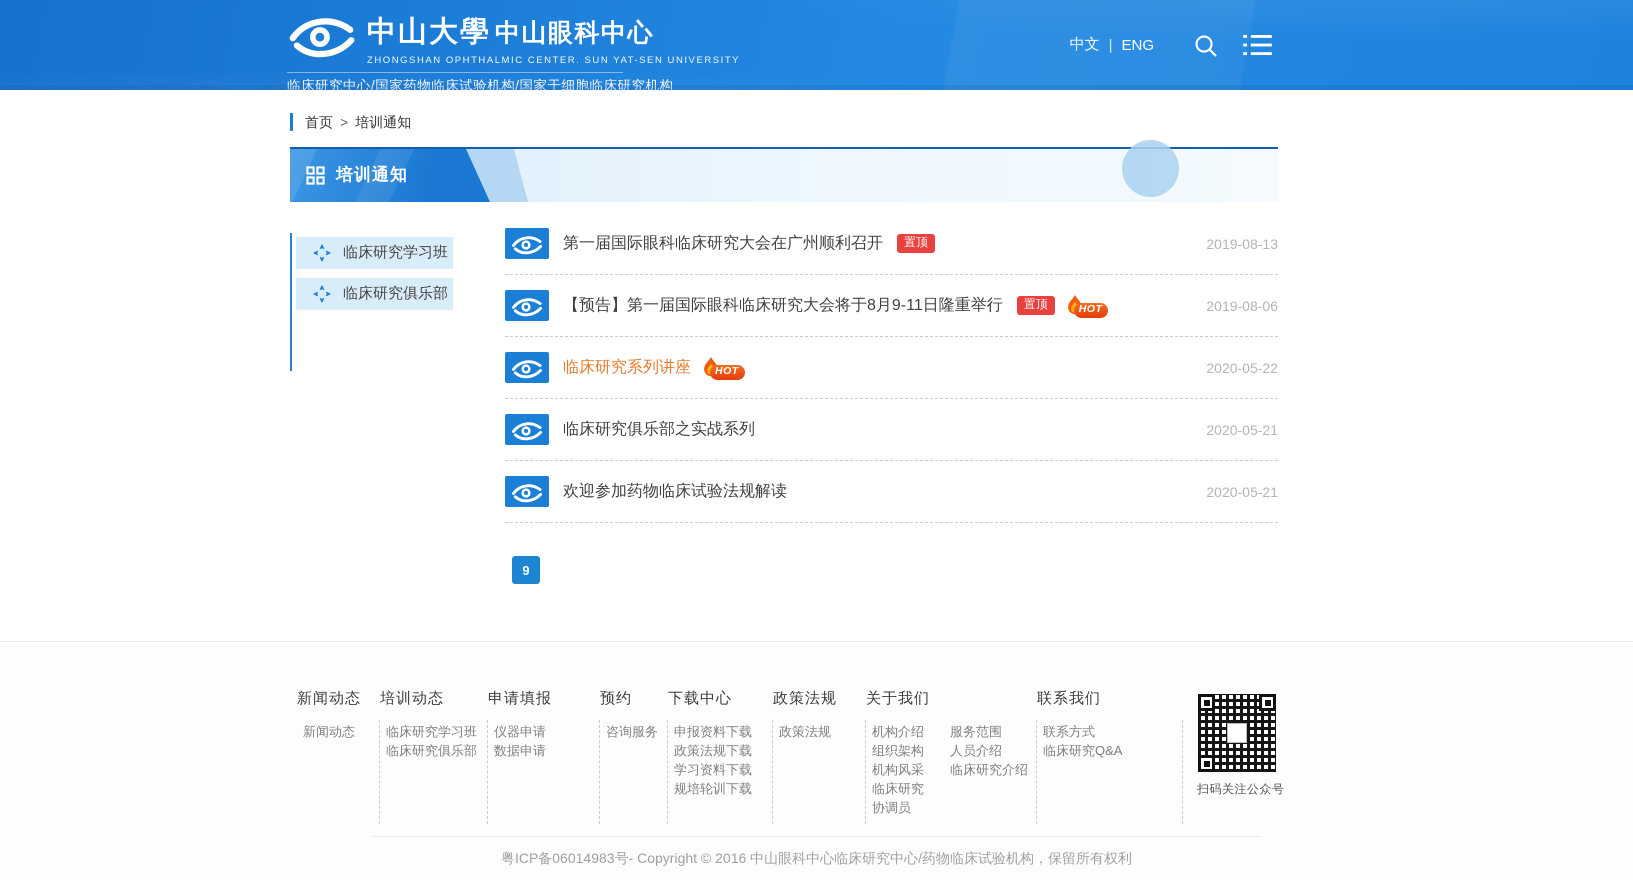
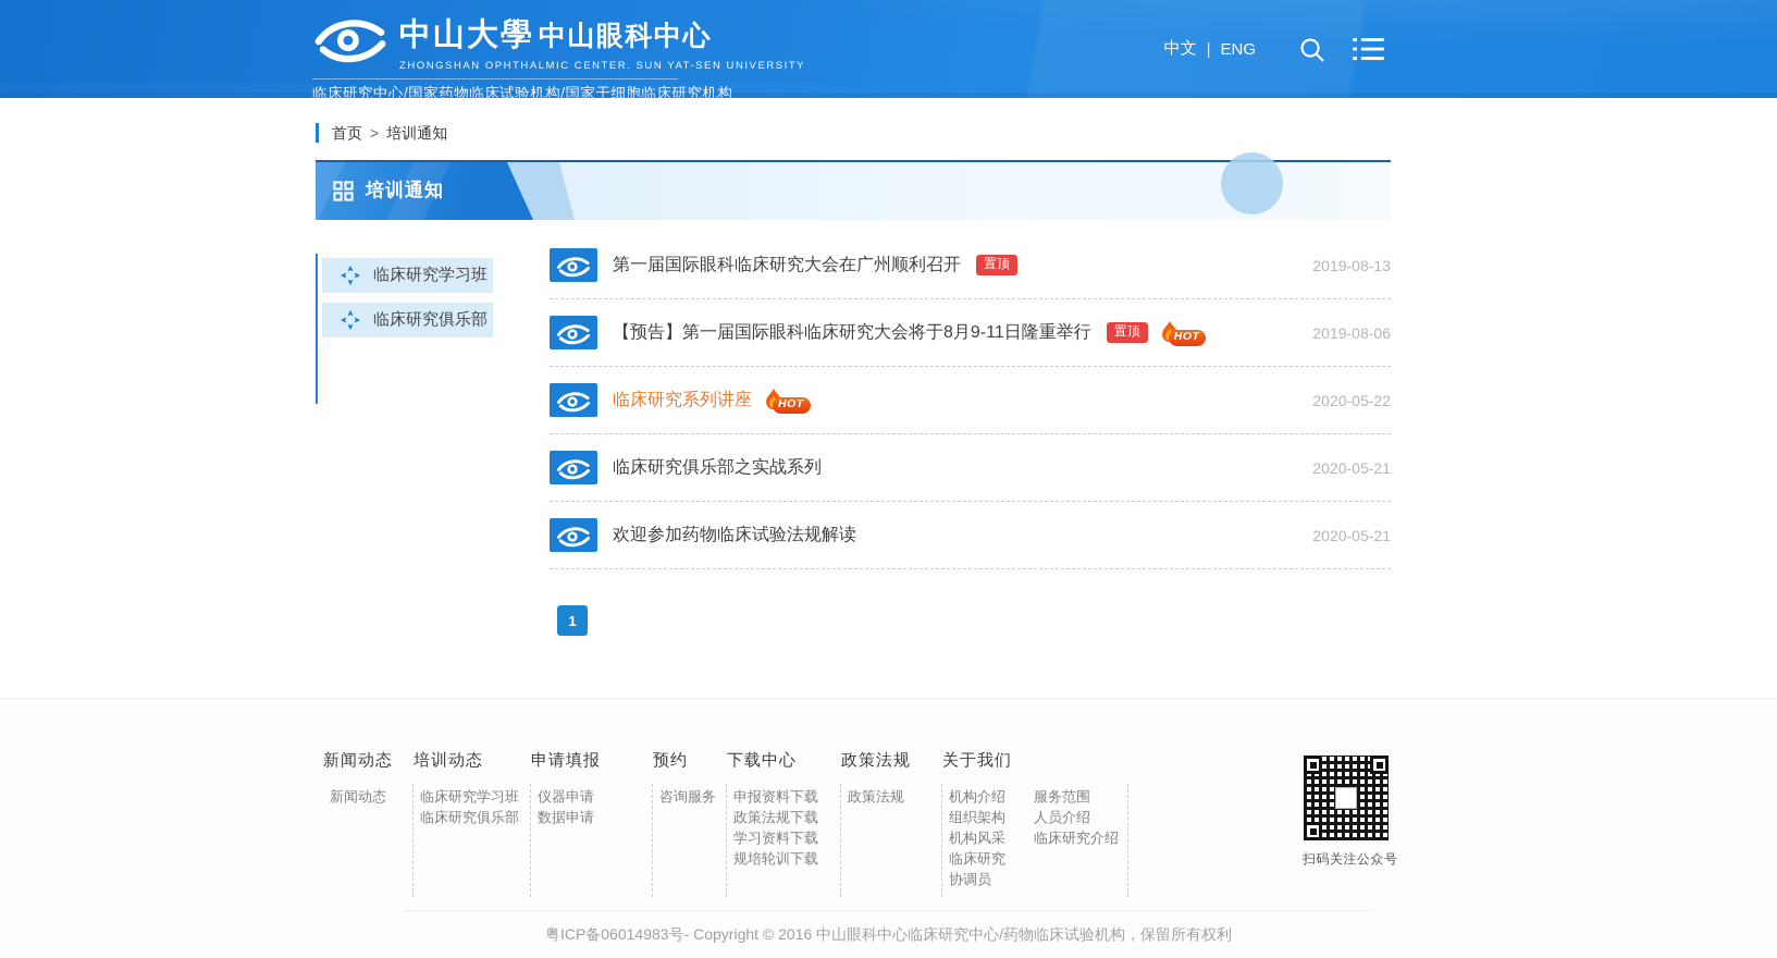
  中山大學
  中山眼科中心
  ZHONGSHAN OPHTHALMIC CENTER. SUN YAT-SEN UNIVERSITY
  中文
  |
  ENG
  首页 > 培训通知
  培训通知
  临床研究学习班
  临床研究俱乐部
  第一届国际眼科临床研究大会在广州顺利召开
  置顶
  2019-08-13
  【预告】第一届国际眼科临床研究大会将于8月9-11日隆重举行
  置顶
  HOT
  2019-08-06
  临床研究系列讲座
  HOT
  2020-05-22
  临床研究俱乐部之实战系列
  2020-05-21
  欢迎参加药物临床试验法规解读
  2020-05-21
- 9
+ 1
  新闻动态
  新闻动态
  培训动态
  临床研究学习班
  临床研究俱乐部
  申请填报
  仪器申请
  数据申请
  预约
  咨询服务
  下载中心
  申报资料下载
  政策法规下载
  学习资料下载
  规培轮训下载
  政策法规
  政策法规
  关于我们
  机构介绍
  组织架构
  机构风采
  临床研究协调员
  服务范围
  人员介绍
  临床研究介绍
- 联系我们
- 联系方式
- 临床研究Q&A
  扫码关注公众号
  粤ICP备06014983号- Copyright © 2016 中山眼科中心临床研究中心/药物临床试验机构，保留所有权利
